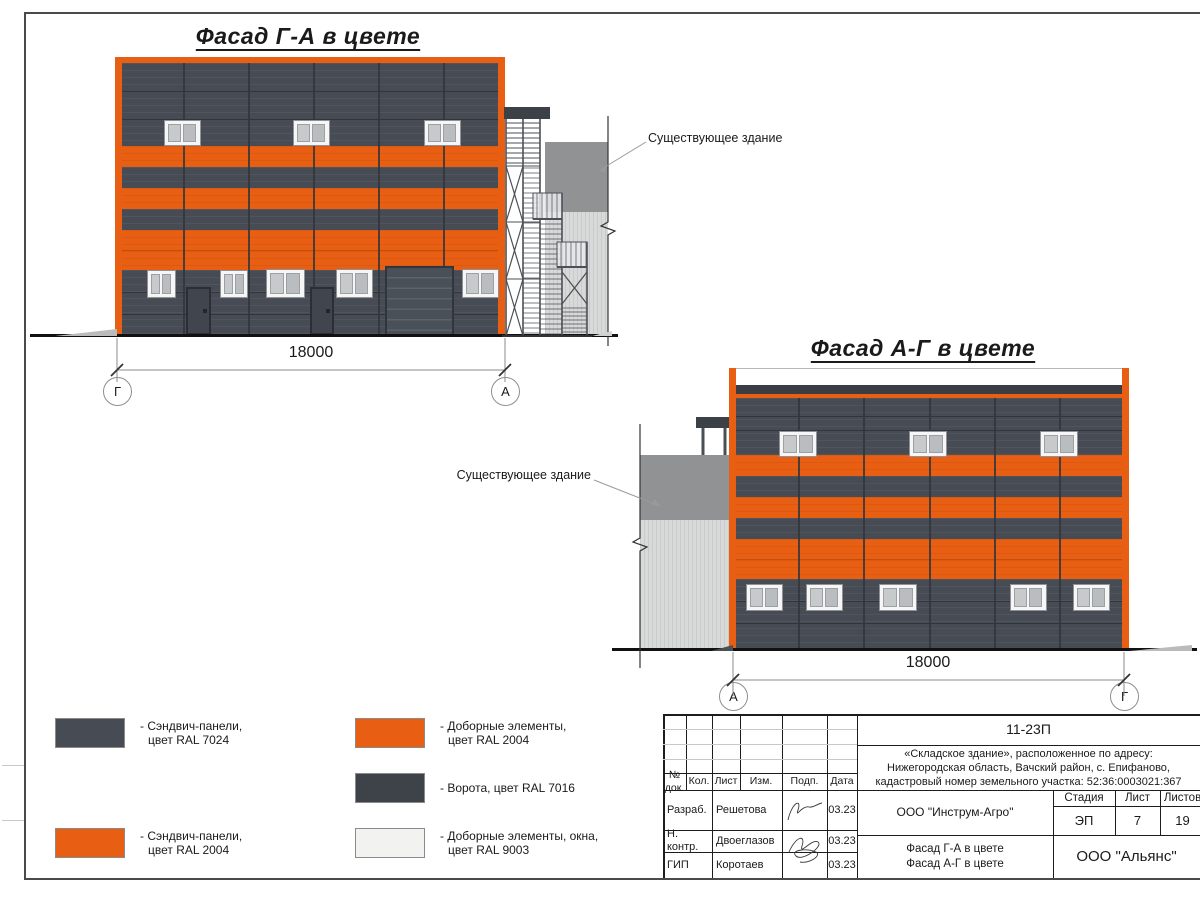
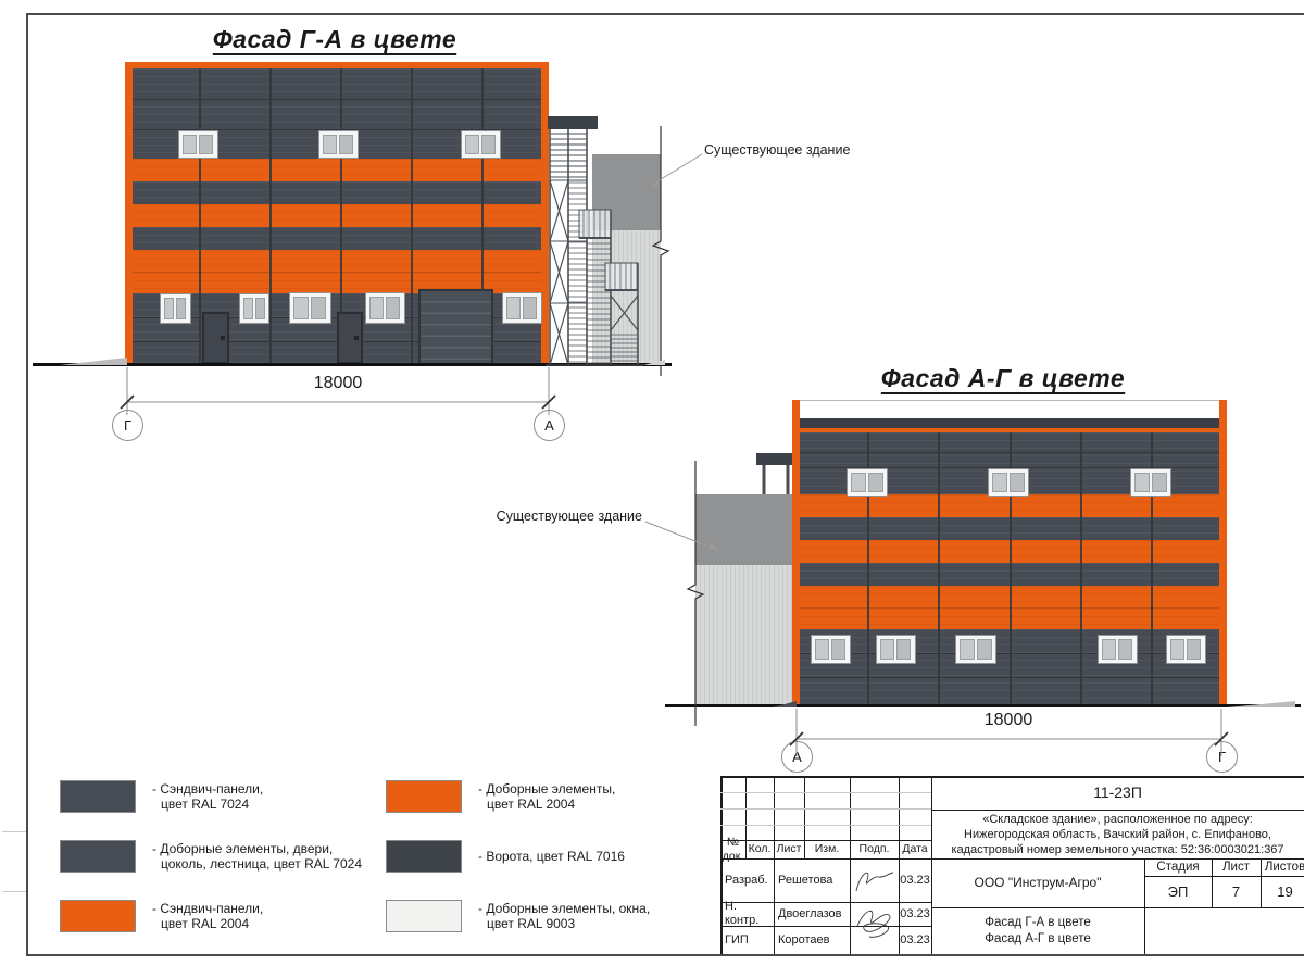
  Фасад Г-А в цвете
  Фасад А-Г в цвете
  Существующее здание
  Существующее здание
  18000
  18000
  Г
  А
  А
  Г
  пс
  - Сэндвич-панели,
  цвет RAL 7024
+ - Доборные элементы, двери,
+ цоколь, лестница, цвет RAL 7024
  - Сэндвич-панели,
  цвет RAL 2004
  - Доборные элементы,
  цвет RAL 2004
  - Ворота, цвет RAL 7016
  - Доборные элементы, окна,
  цвет RAL 9003
  № док.
  Кол.
  Лист
  Изм.
  Подп.
  Дата
  Разраб.
  Решетова
  03.23
  Н. контр.
  Двоеглазов
  03.23
  ГИП
  Коротаев
  03.23
  11-23П
  «Складское здание», расположенное по адресу:
  Нижегородская область, Вачский район, с. Епифаново,
  кадастровый номер земельного участка: 52:36:0003021:367
  ООО "Инструм-Агро"
  Стадия
  Лист
  Листов
  ЭП
  7
  19
  Фасад Г-А в цвете
  Фасад А-Г в цвете
- ООО "Альянс"
